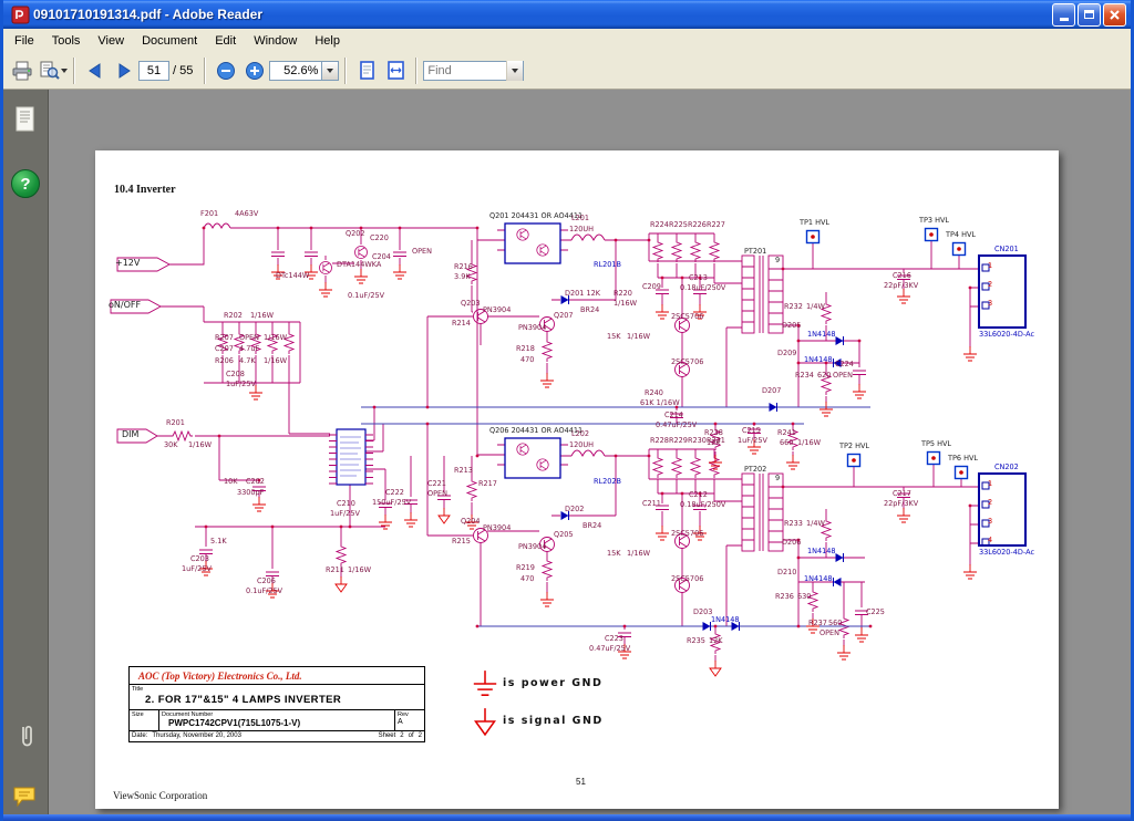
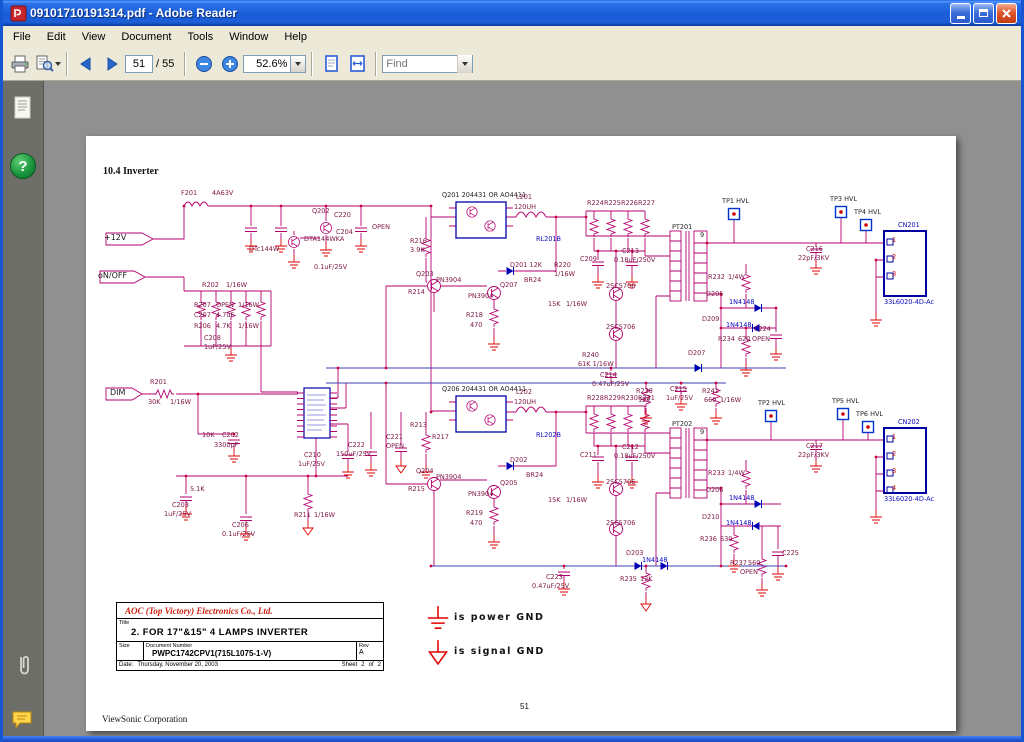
  09101710191314.pdf - Adobe Reader
  File
- Tools
+ Edit
  View
  Document
- Edit
+ Tools
  Window
  Help
  51
  / 55
  52.6%
  Find
  ?
  10.4 Inverter
  +12V
  oN/OFF
  DIM
  F201
  4A63V
  R201
  30K
  1/16W
  R202
  1/16W
  R207
  OPEN
  1/16W
  C207
  4.7uF
  R206
  4.7K
  1/16W
  C208
  1uF/25V
  Q202
  C220
  C204
  OPEN
  DTA144WKA
  DTc144W
  0.1uF/25V
  Q201 204431 OR AO4411
  L201
  120UH
  RL201B
  R216
  3.9K
  Q203
  PN3904
  Q207
  PN3904
  R214
  R218
  470
  D201 12K
  BR24
  R224
  R225
  R226
  R227
  C209
  C213
  0.18uF/250V
  R220
  1/16W
  2SC5706
  2SC5706
  15K
  1/16W
  PT201
  9
  TP1 HVL
  TP3 HVL
  TP4 HVL
  C216
  22pF/3KV
  CN201
  1
  2
  3
  33L6020-4D-Ac
  R232
  1/4W
  D205
  1N4148
  D209
  1N4148
  R234
  620
  C224
  OPEN
  D207
  R240
  61K 1/16W
  C214
  0.47uF/25V
  R238
  12K
  C215
  1uF/25V
  R241
  660
  1/16W
  Q206 204431 OR AO4411
  L202
  120UH
  RL202B
  R213
  C222
  150uF/25V
  C221
  OPEN
  R217
  Q204
  PN3904
  Q205
  PN3904
  R215
  R219
  470
  D202
  BR24
  R228
  R229
  R230
  R231
  C211
  C212
  0.18uF/250V
  2SC5706
  2SC5706
  15K
  1/16W
  PT202
  9
  TP2 HVL
  TP5 HVL
  TP6 HVL
  C217
  22pF/3KV
  CN202
  1
  2
  3
  4
  33L6020-4D-Ac
  R233
  1/4W
  D206
  1N4148
  D210
  1N4148
  R236
  630
  R237
  560
  OPEN
  C225
  D203
  1N4148
  R235
  12K
  C223
  0.47uF/25V
  10K
  C202
  3300pF
  C210
  1uF/25V
  5.1K
  C203
  1uF/25V
  C206
  0.1uF/25V
  R211
  1/16W
  is power GND
  is signal GND
  AOC (Top Victory) Electronics Co., Ltd.
  2. FOR 17"&15" 4 LAMPS INVERTER
  PWPC1742CPV1(715L1075-1-V)
  51
  ViewSonic Corporation
